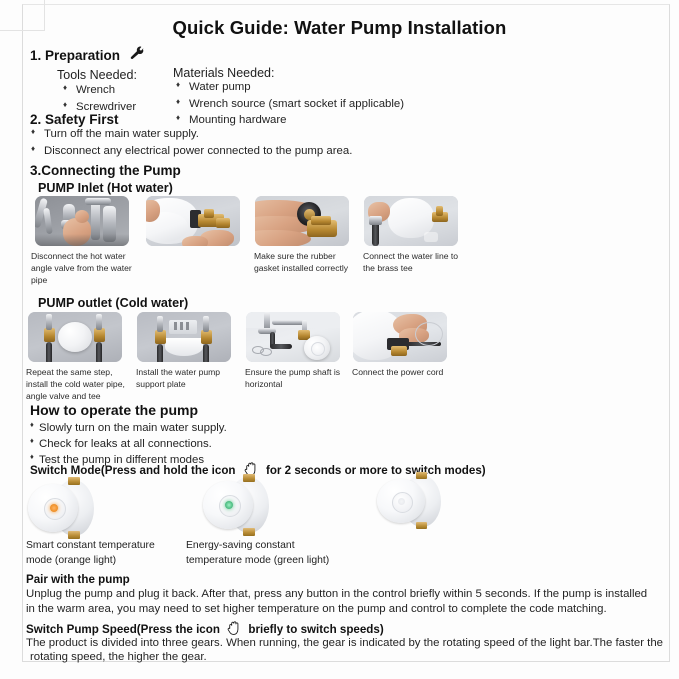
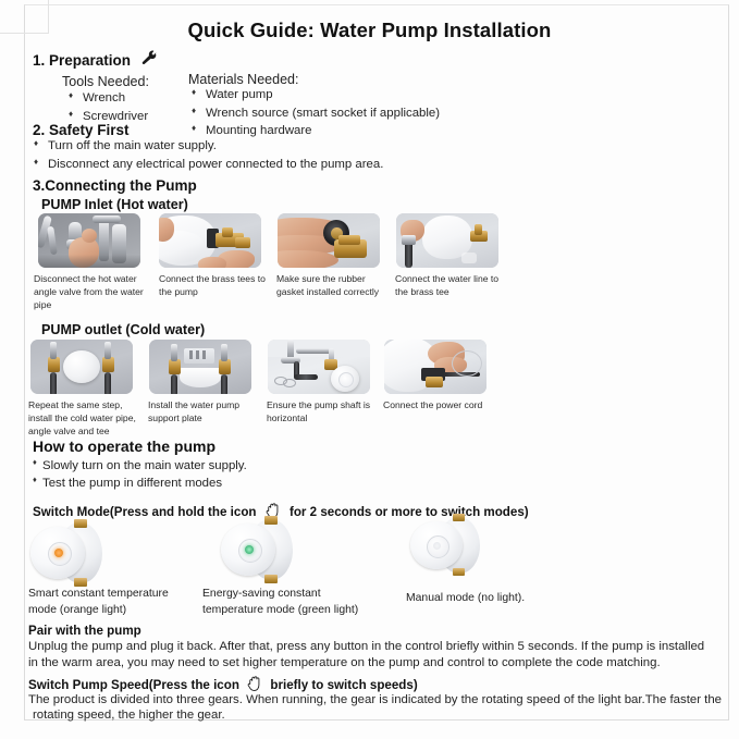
  Quick Guide: Water Pump Installation
  1. Preparation
  Tools Needed:
  Wrench
  Screwdriver
  Materials Needed:
  Water pump
  Wrench source (smart socket if applicable)
  Mounting hardware
  2. Safety First
  Turn off the main water supply.
  Disconnect any electrical power connected to the pump area.
  3.Connecting the Pump
  PUMP Inlet (Hot water)
  Disconnect the hot water angle valve from the water pipe
+ Connect the brass tees to the pump
  Make sure the rubber gasket installed correctly
  Connect the water line to the brass tee
  PUMP outlet (Cold water)
  Repeat the same step, install the cold water pipe, angle valve and tee
  Install the water pump support plate
  Ensure the pump shaft is horizontal
  Connect the power cord
  How to operate the pump
  Slowly turn on the main water supply.
- Check for leaks at all connections.
  Test the pump in different modes
  Switch Mode(Press and hold the icon for 2 seconds or more to switch modes)
  Smart constant temperature mode (orange light)
  Energy-saving constant temperature mode (green light)
+ Manual mode (no light).
  Pair with the pump
  Unplug the pump and plug it back. After that, press any button in the control briefly within 5 seconds. If the pump is installed in the warm area, you may need to set higher temperature on the pump and control to complete the code matching.
  Switch Pump Speed(Press the icon briefly to switch speeds)
  The product is divided into three gears. When running, the gear is indicated by the rotating speed of the light bar.The faster the
  rotating speed, the higher the gear.
